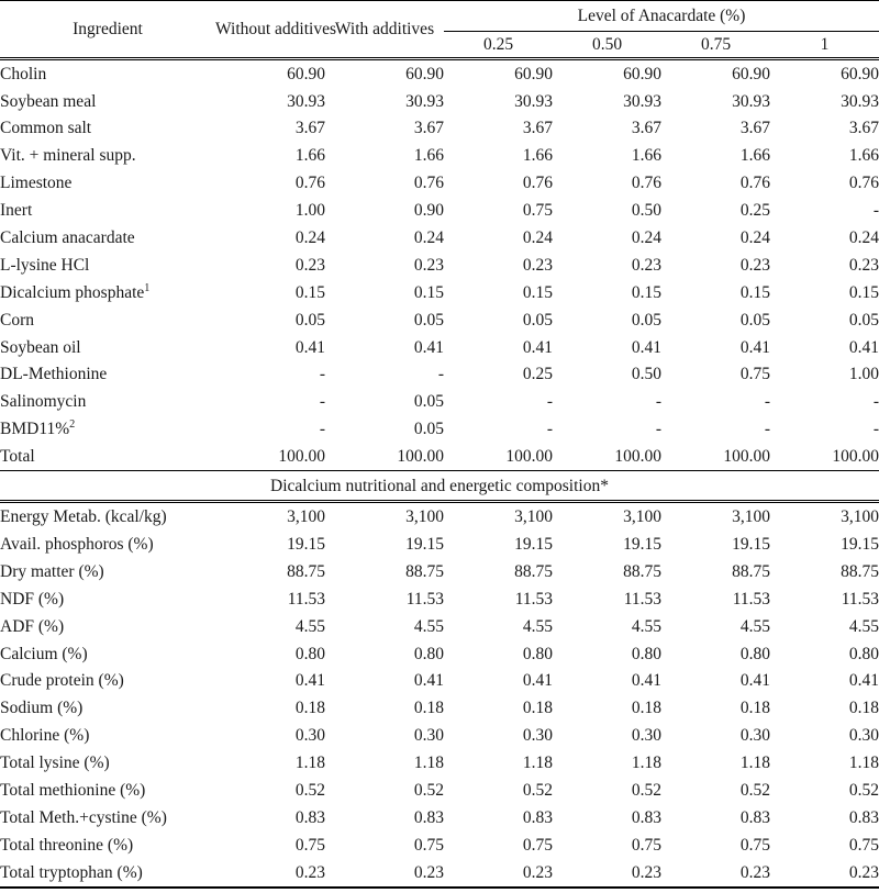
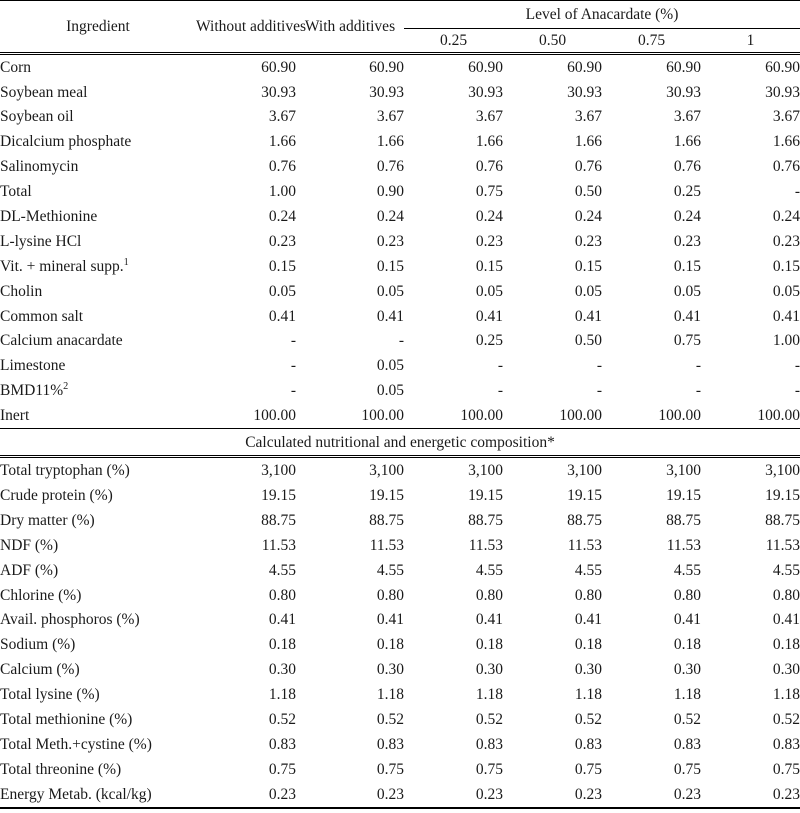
  Ingredient	Without additives	With additives	Level of Anacardate (%)
  0.25	0.50	0.75	1
- Cholin	60.90	60.90	60.90	60.90	60.90	60.90
+ Corn	60.90	60.90	60.90	60.90	60.90	60.90
  Soybean meal	30.93	30.93	30.93	30.93	30.93	30.93
- Common salt	3.67	3.67	3.67	3.67	3.67	3.67
+ Soybean oil	3.67	3.67	3.67	3.67	3.67	3.67
- Vit. + mineral supp.	1.66	1.66	1.66	1.66	1.66	1.66
+ Dicalcium phosphate	1.66	1.66	1.66	1.66	1.66	1.66
- Limestone	0.76	0.76	0.76	0.76	0.76	0.76
+ Salinomycin	0.76	0.76	0.76	0.76	0.76	0.76
- Inert	1.00	0.90	0.75	0.50	0.25	-
+ Total	1.00	0.90	0.75	0.50	0.25	-
- Calcium anacardate	0.24	0.24	0.24	0.24	0.24	0.24
+ DL-Methionine	0.24	0.24	0.24	0.24	0.24	0.24
  L-lysine HCl	0.23	0.23	0.23	0.23	0.23	0.23
- Dicalcium phosphate1	0.15	0.15	0.15	0.15	0.15	0.15
+ Vit. + mineral supp.1	0.15	0.15	0.15	0.15	0.15	0.15
- Corn	0.05	0.05	0.05	0.05	0.05	0.05
+ Cholin	0.05	0.05	0.05	0.05	0.05	0.05
- Soybean oil	0.41	0.41	0.41	0.41	0.41	0.41
+ Common salt	0.41	0.41	0.41	0.41	0.41	0.41
- DL-Methionine	-	-	0.25	0.50	0.75	1.00
+ Calcium anacardate	-	-	0.25	0.50	0.75	1.00
- Salinomycin	-	0.05	-	-	-	-
+ Limestone	-	0.05	-	-	-	-
  BMD11%2	-	0.05	-	-	-	-
- Total	100.00	100.00	100.00	100.00	100.00	100.00
+ Inert	100.00	100.00	100.00	100.00	100.00	100.00
- Dicalcium nutritional and energetic composition*
+ Calculated nutritional and energetic composition*
- Energy Metab. (kcal/kg)	3,100	3,100	3,100	3,100	3,100	3,100
+ Total tryptophan (%)	3,100	3,100	3,100	3,100	3,100	3,100
- Avail. phosphoros (%)	19.15	19.15	19.15	19.15	19.15	19.15
+ Crude protein (%)	19.15	19.15	19.15	19.15	19.15	19.15
  Dry matter (%)	88.75	88.75	88.75	88.75	88.75	88.75
  NDF (%)	11.53	11.53	11.53	11.53	11.53	11.53
  ADF (%)	4.55	4.55	4.55	4.55	4.55	4.55
- Calcium (%)	0.80	0.80	0.80	0.80	0.80	0.80
+ Chlorine (%)	0.80	0.80	0.80	0.80	0.80	0.80
- Crude protein (%)	0.41	0.41	0.41	0.41	0.41	0.41
+ Avail. phosphoros (%)	0.41	0.41	0.41	0.41	0.41	0.41
  Sodium (%)	0.18	0.18	0.18	0.18	0.18	0.18
- Chlorine (%)	0.30	0.30	0.30	0.30	0.30	0.30
+ Calcium (%)	0.30	0.30	0.30	0.30	0.30	0.30
  Total lysine (%)	1.18	1.18	1.18	1.18	1.18	1.18
  Total methionine (%)	0.52	0.52	0.52	0.52	0.52	0.52
  Total Meth.+cystine (%)	0.83	0.83	0.83	0.83	0.83	0.83
  Total threonine (%)	0.75	0.75	0.75	0.75	0.75	0.75
- Total tryptophan (%)	0.23	0.23	0.23	0.23	0.23	0.23
+ Energy Metab. (kcal/kg)	0.23	0.23	0.23	0.23	0.23	0.23
